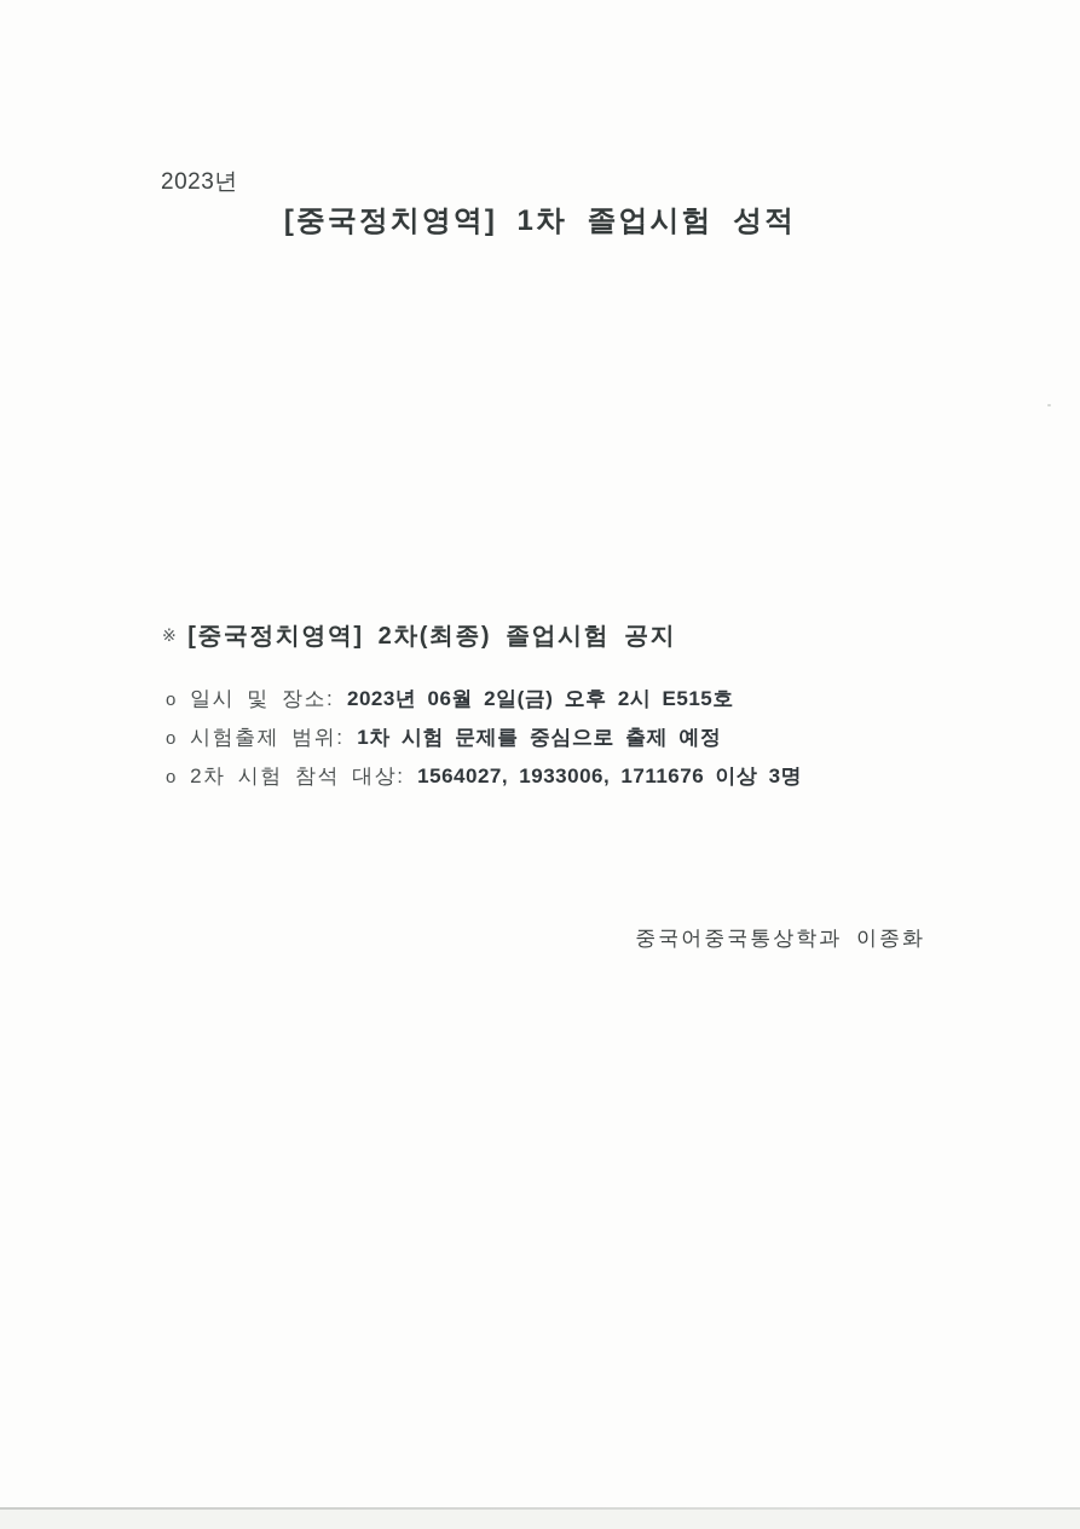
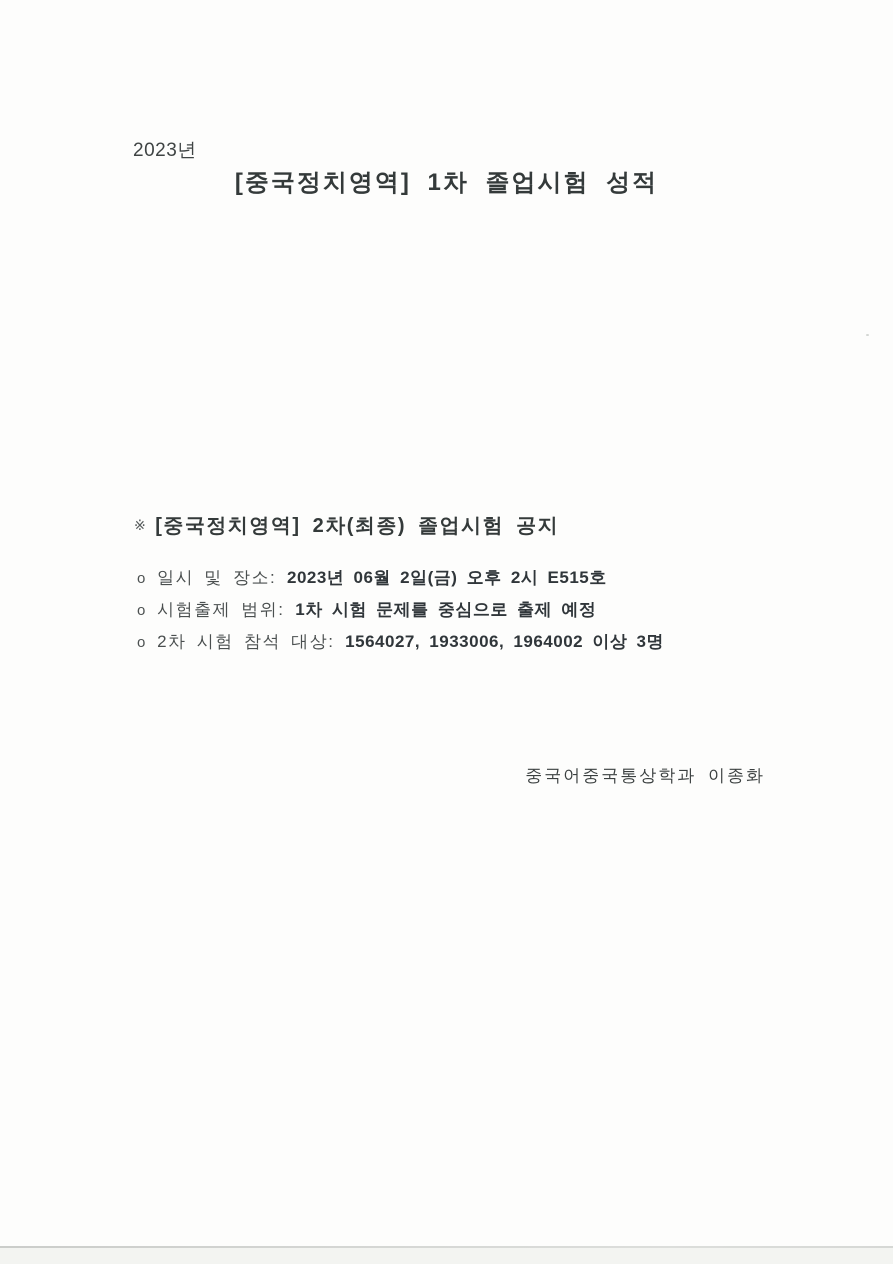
  2023년
  [중국정치영역] 1차 졸업시험 성적
  ※ [중국정치영역] 2차(최종) 졸업시험 공지
  o 일시 및 장소: 2023년 06월 2일(금) 오후 2시 E515호
  o 시험출제 범위: 1차 시험 문제를 중심으로 출제 예정
- o 2차 시험 참석 대상: 1564027, 1933006, 1711676 이상 3명
+ o 2차 시험 참석 대상: 1564027, 1933006, 1964002 이상 3명
  중국어중국통상학과 이종화
